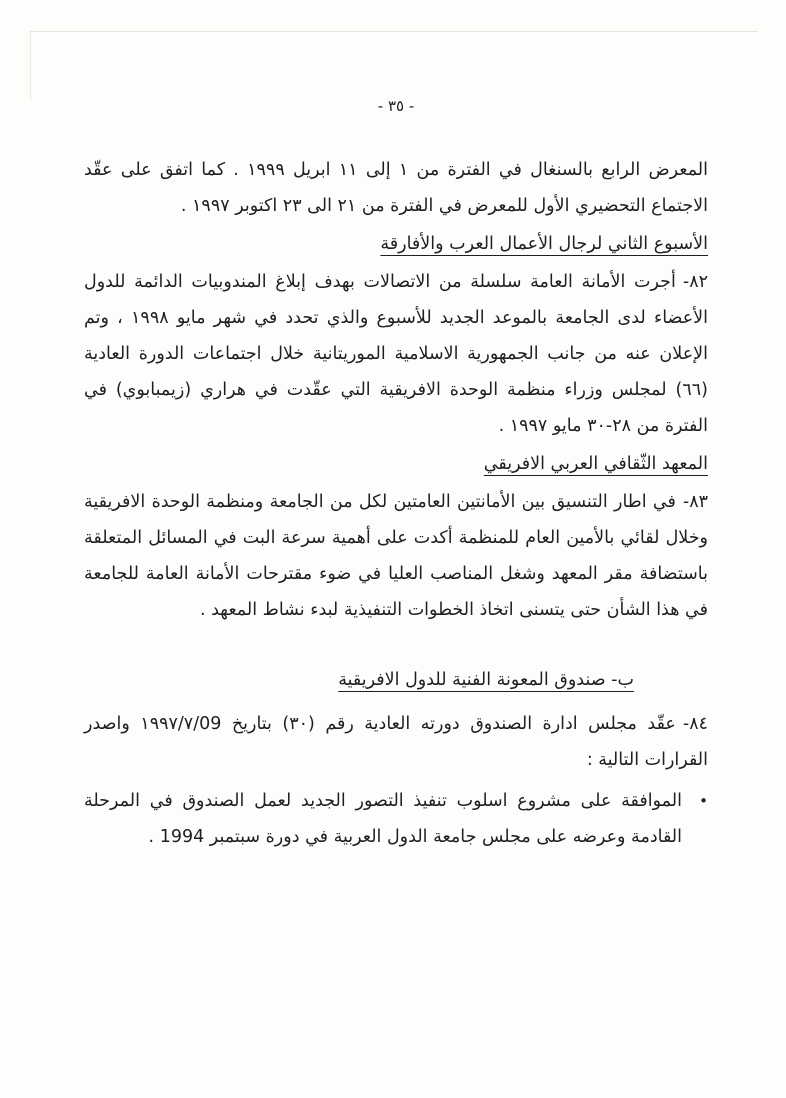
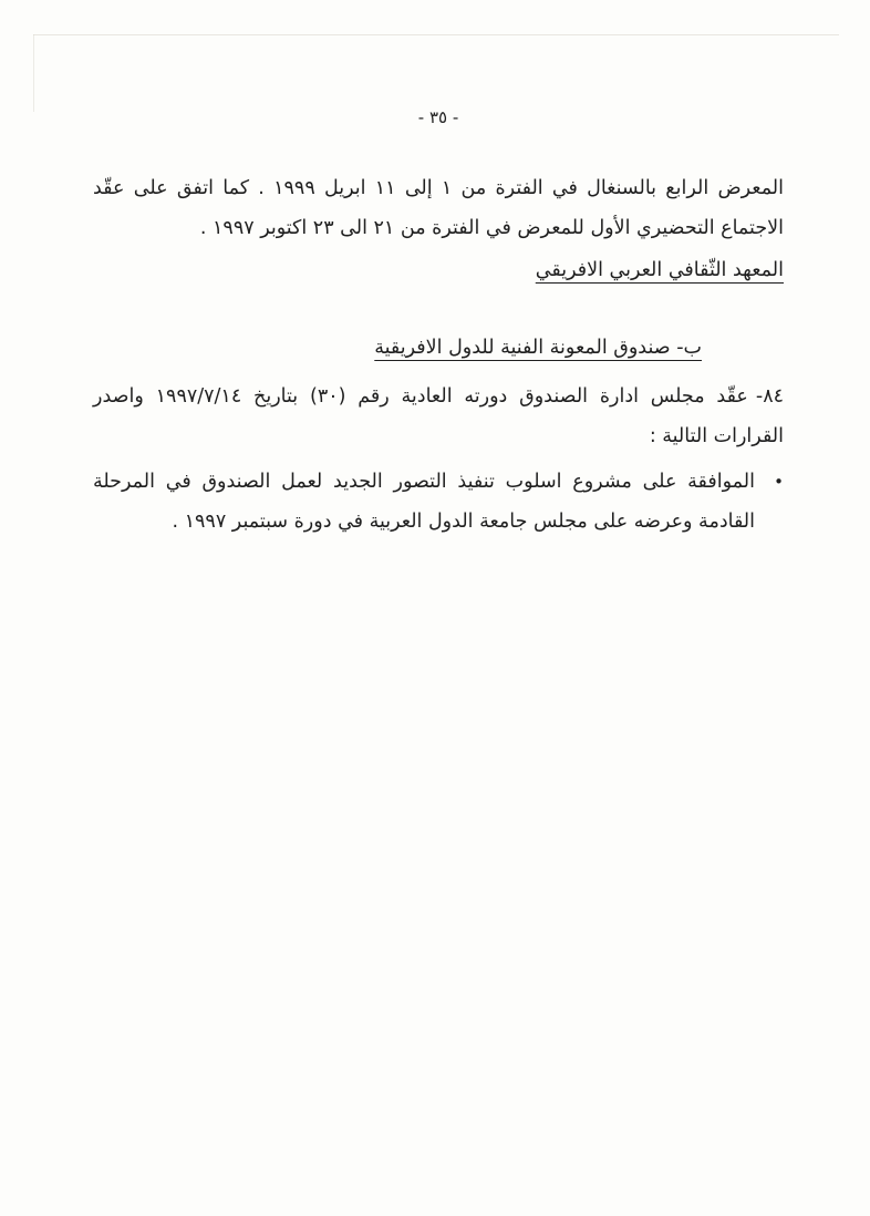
  - ٣٥ -
  المعرض الرابع بالسنغال في الفترة من ١ إلى ١١ ابريل ١٩٩٩ . كما اتفق على عقّد الاجتماع التحضيري الأول للمعرض في الفترة من ٢١ الى ٢٣ اكتوبر ١٩٩٧ .
- الأسبوع الثاني لرجال الأعمال العرب والأفارقة
- ٨٢-أجرت الأمانة العامة سلسلة من الاتصالات بهدف إبلاغ المندوبيات الدائمة للدول الأعضاء لدى الجامعة بالموعد الجديد للأسبوع والذي تحدد في شهر مايو ١٩٩٨ ، وتم الإعلان عنه من جانب الجمهورية الاسلامية الموريتانية خلال اجتماعات الدورة العادية (٦٦) لمجلس وزراء منظمة الوحدة الافريقية التي عقّدت في هراري (زيمبابوي) في الفترة من ٢٨-٣٠ مايو ١٩٩٧ .
  المعهد الثّقافي العربي الافريقي
- ٨٣-في اطار التنسيق بين الأمانتين العامتين لكل من الجامعة ومنظمة الوحدة الافريقية وخلال لقائي بالأمين العام للمنظمة أكدت على أهمية سرعة البت في المسائل المتعلقة باستضافة مقر المعهد وشغل المناصب العليا في ضوء مقترحات الأمانة العامة للجامعة في هذا الشأن حتى يتسنى اتخاذ الخطوات التنفيذية لبدء نشاط المعهد .
  ب- صندوق المعونة الفنية للدول الافريقية
- ٨٤-عقّد مجلس ادارة الصندوق دورته العادية رقم (٣٠) بتاريخ ١٩٩٧/٧/09 واصدر القرارات التالية :
+ ٨٤-عقّد مجلس ادارة الصندوق دورته العادية رقم (٣٠) بتاريخ ١٩٩٧/٧/١٤ واصدر القرارات التالية :
  •
- الموافقة على مشروع اسلوب تنفيذ التصور الجديد لعمل الصندوق في المرحلة القادمة وعرضه على مجلس جامعة الدول العربية في دورة سبتمبر 1994 .
+ الموافقة على مشروع اسلوب تنفيذ التصور الجديد لعمل الصندوق في المرحلة القادمة وعرضه على مجلس جامعة الدول العربية في دورة سبتمبر ١٩٩٧ .
